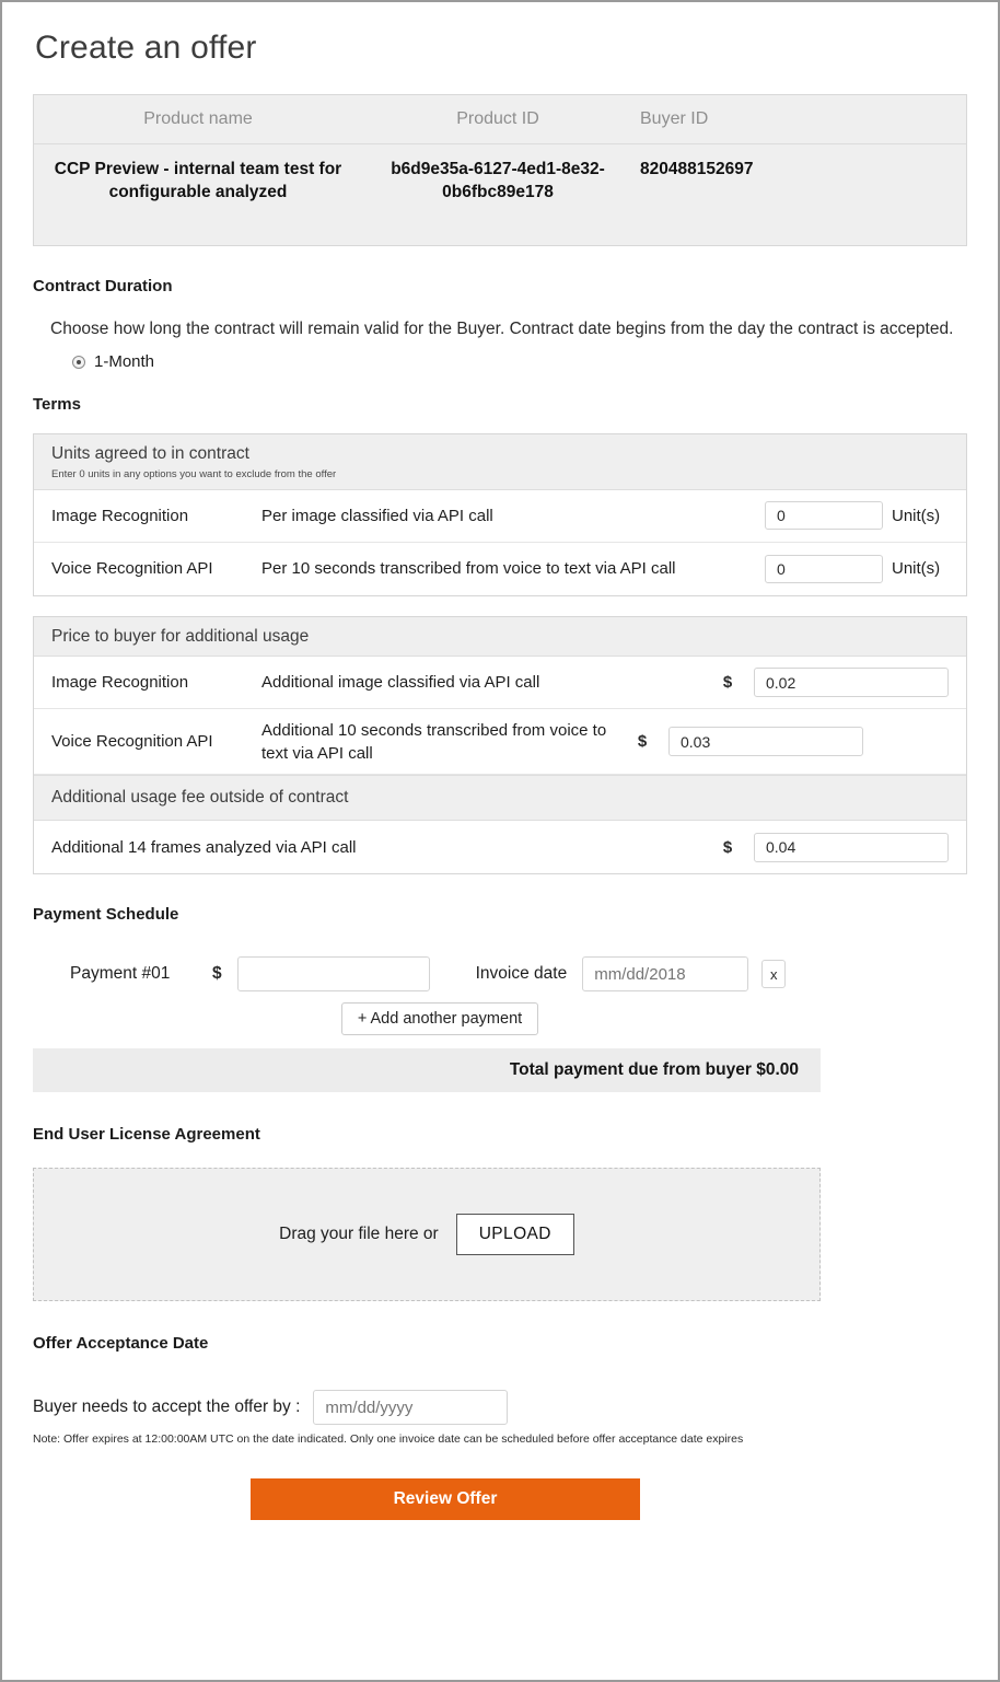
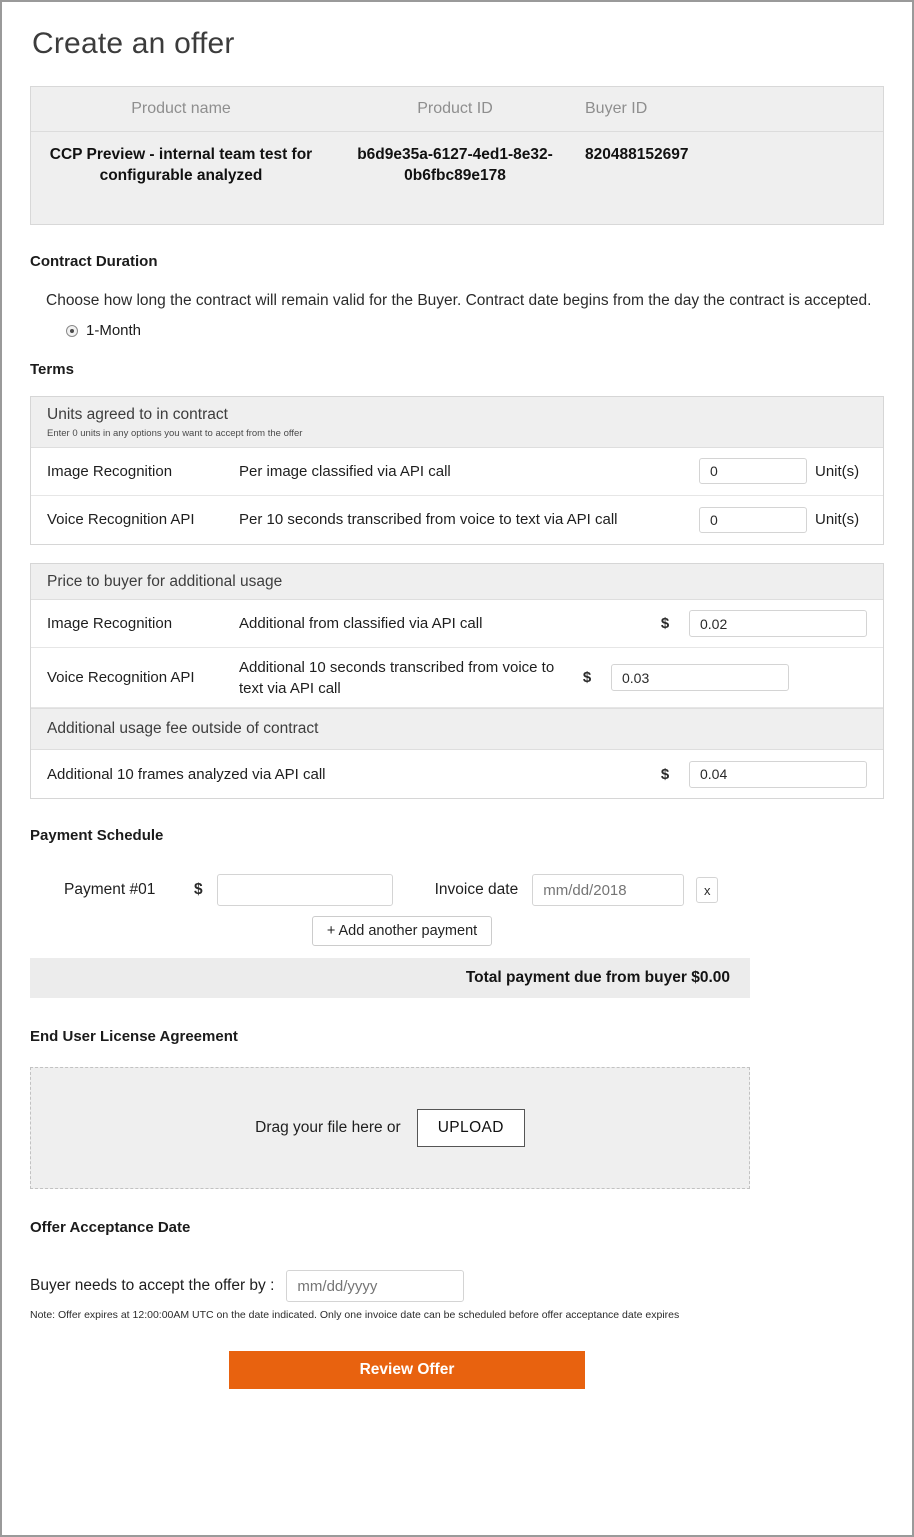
  Create an offer
  Product name
  Product ID
  Buyer ID
  CCP Preview - internal team test for configurable analyzed
  b6d9e35a-6127-4ed1-8e32-0b6fbc89e178
  820488152697
  Contract Duration
  Choose how long the contract will remain valid for the Buyer. Contract date begins from the day the contract is accepted.
  1-Month
  Terms
  Units agreed to in contract
- Enter 0 units in any options you want to exclude from the offer
+ Enter 0 units in any options you want to accept from the offer
  Image Recognition
  Per image classified via API call
  0
  Unit(s)
  Voice Recognition API
  Per 10 seconds transcribed from voice to text via API call
  0
  Unit(s)
  Price to buyer for additional usage
  Image Recognition
- Additional image classified via API call
+ Additional from classified via API call
  $
  0.02
  Voice Recognition API
  Additional 10 seconds transcribed from voice to text via API call
  $
  0.03
  Additional usage fee outside of contract
- Additional 14 frames analyzed via API call
+ Additional 10 frames analyzed via API call
  $
  0.04
  Payment Schedule
  Payment #01
  $
  Invoice date
  mm/dd/2018
  x
  + Add another payment
  Total payment due from buyer $0.00
  End User License Agreement
  Drag your file here or
  UPLOAD
  Offer Acceptance Date
  Buyer needs to accept the offer by :
  mm/dd/yyyy
  Note: Offer expires at 12:00:00AM UTC on the date indicated. Only one invoice date can be scheduled before offer acceptance date expires
  Review Offer
